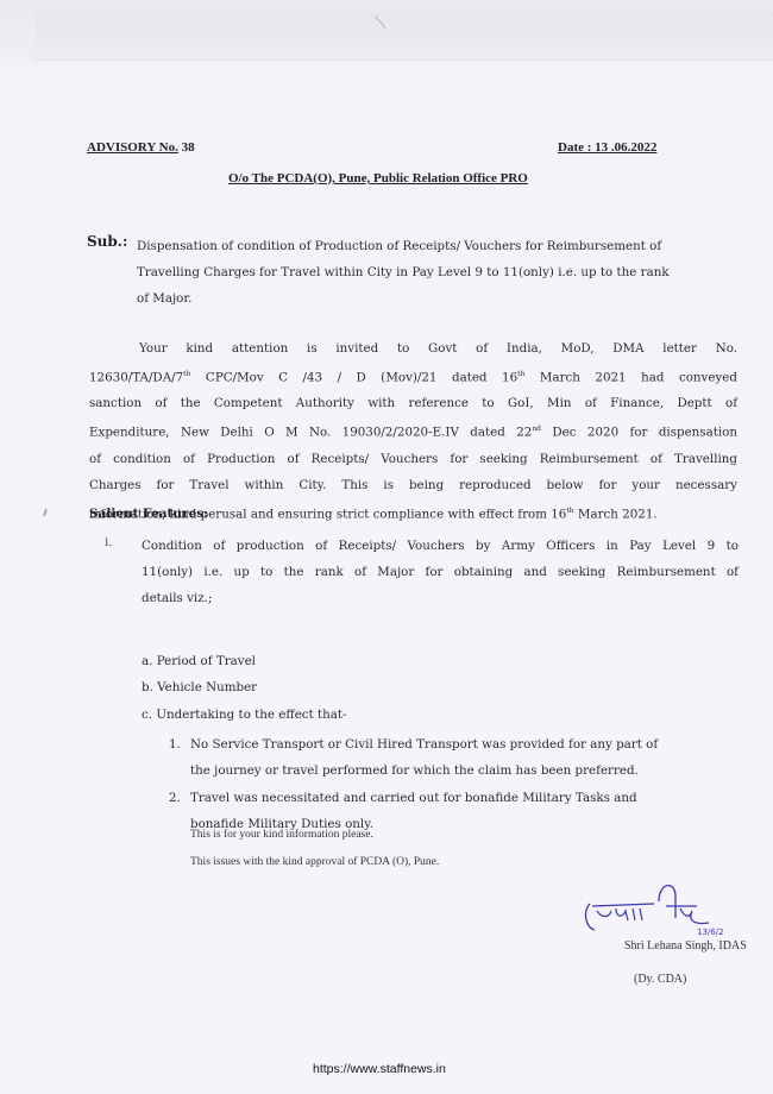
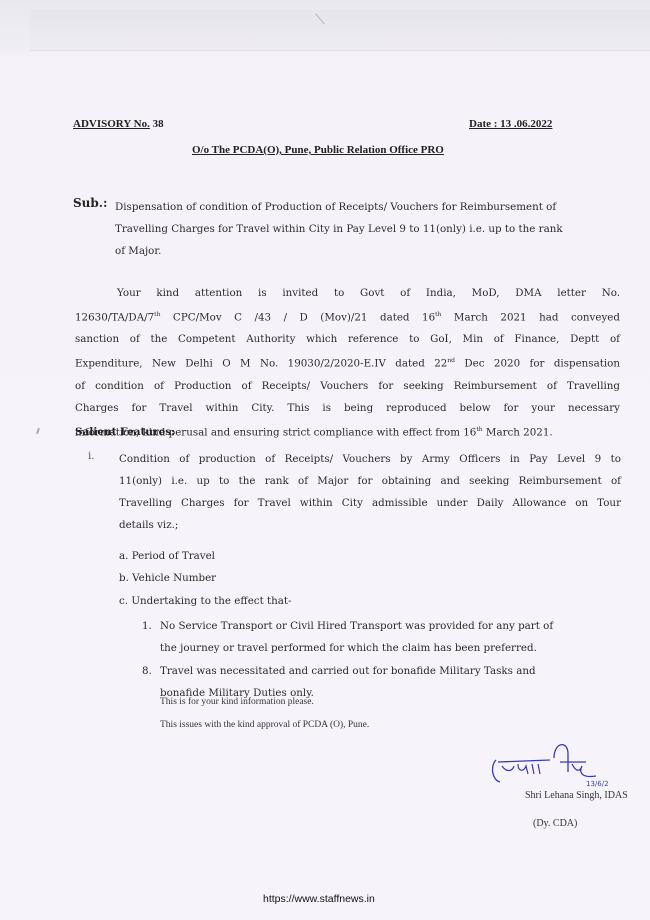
  ADVISORY No. 38
  Date : 13 .06.2022
  O/o The PCDA(O), Pune, Public Relation Office PRO
  Sub.:
  Dispensation of condition of Production of Receipts/ Vouchers for Reimbursement of
  Travelling Charges for Travel within City in Pay Level 9 to 11(only) i.e. up to the rank
  of Major.
  Your kind attention is invited to Govt of India, MoD, DMA letter No.
  12630/TA/DA/7 CPC/Mov C /43 / D (Mov)/21 dated 16 March 2021 had conveyed
- sanction of the Competent Authority with reference to GoI, Min of Finance, Deptt of
+ sanction of the Competent Authority which reference to GoI, Min of Finance, Deptt of
  Expenditure, New Delhi O M No. 19030/2/2020-E.IV dated 22 Dec 2020 for dispensation
  of condition of Production of Receipts/ Vouchers for seeking Reimbursement of Travelling
  Charges for Travel within City. This is being reproduced below for your necessary
  information, kind perusal and ensuring strict compliance with effect from 16 March 2021.
  Salient Features:
  i.
  Condition of production of Receipts/ Vouchers by Army Officers in Pay Level 9 to
  11(only) i.e. up to the rank of Major for obtaining and seeking Reimbursement of
+ Travelling Charges for Travel within City admissible under Daily Allowance on Tour
  details viz.;
  a. Period of Travel
  b. Vehicle Number
  c. Undertaking to the effect that-
  1. No Service Transport or Civil Hired Transport was provided for any part of
  the journey or travel performed for which the claim has been preferred.
- 2. Travel was necessitated and carried out for bonafide Military Tasks and
+ 8. Travel was necessitated and carried out for bonafide Military Tasks and
  bonafide Military Duties only.
  This is for your kind information please.
  This issues with the kind approval of PCDA (O), Pune.
  13/6/2
  Shri Lehana Singh, IDAS
  (Dy. CDA)
  https://www.staffnews.in
